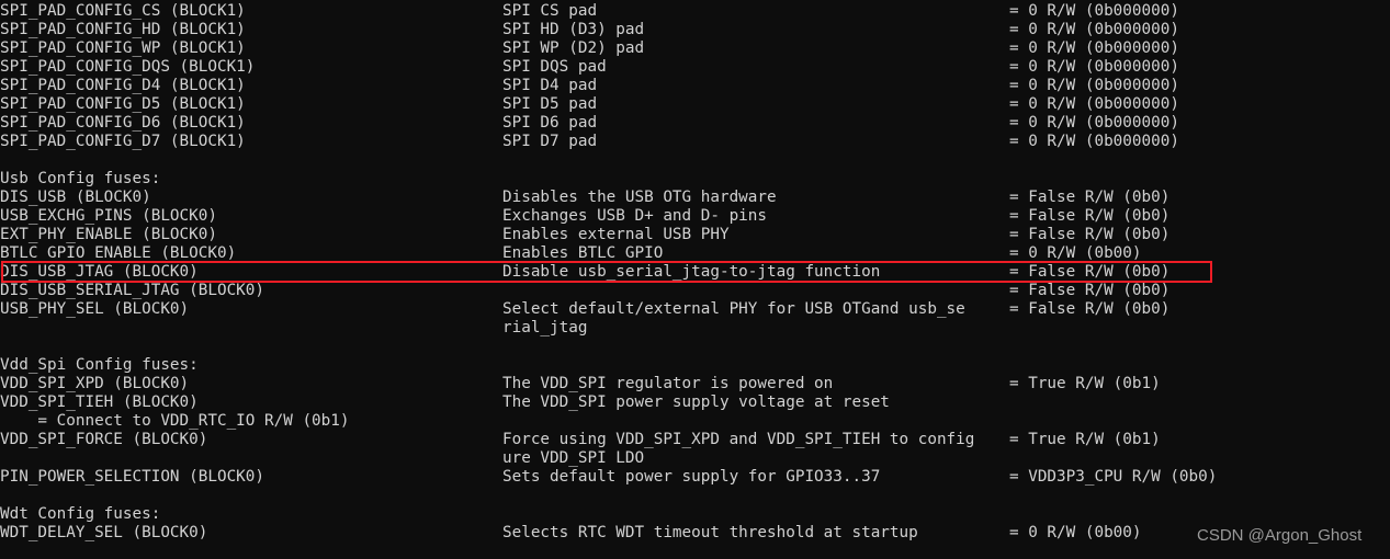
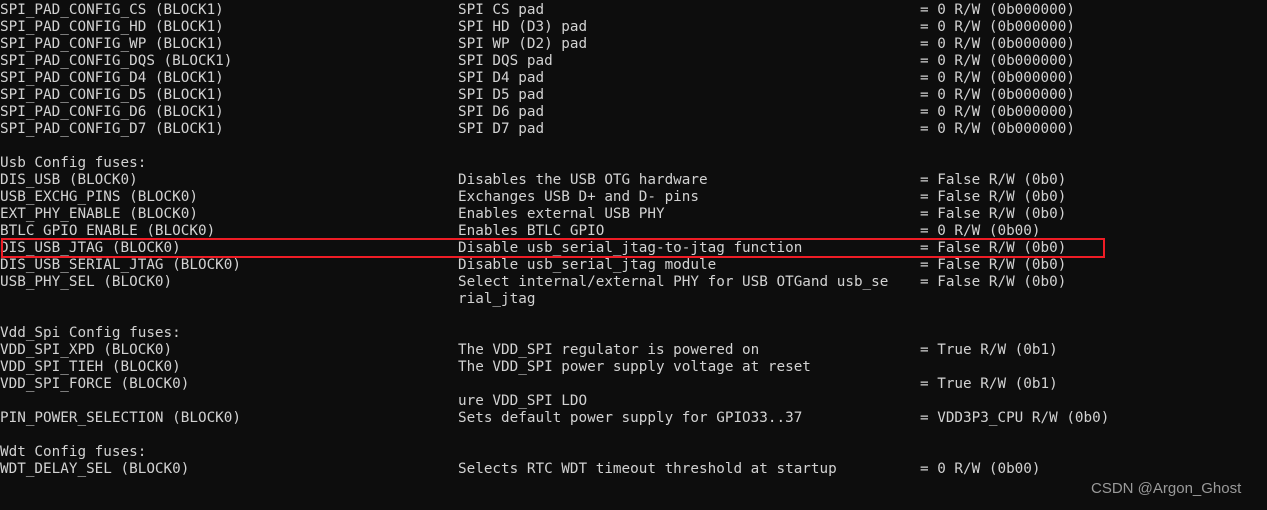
  SPI_PAD_CONFIG_CS (BLOCK1)
  SPI CS pad
  = 0 R/W (0b000000)
  SPI_PAD_CONFIG_HD (BLOCK1)
  SPI HD (D3) pad
  = 0 R/W (0b000000)
  SPI_PAD_CONFIG_WP (BLOCK1)
  SPI WP (D2) pad
  = 0 R/W (0b000000)
  SPI_PAD_CONFIG_DQS (BLOCK1)
  SPI DQS pad
  = 0 R/W (0b000000)
  SPI_PAD_CONFIG_D4 (BLOCK1)
  SPI D4 pad
  = 0 R/W (0b000000)
  SPI_PAD_CONFIG_D5 (BLOCK1)
  SPI D5 pad
  = 0 R/W (0b000000)
  SPI_PAD_CONFIG_D6 (BLOCK1)
  SPI D6 pad
  = 0 R/W (0b000000)
  SPI_PAD_CONFIG_D7 (BLOCK1)
  SPI D7 pad
  = 0 R/W (0b000000)
  Usb Config fuses:
  DIS_USB (BLOCK0)
  Disables the USB OTG hardware
  = False R/W (0b0)
  USB_EXCHG_PINS (BLOCK0)
  Exchanges USB D+ and D- pins
  = False R/W (0b0)
  EXT_PHY_ENABLE (BLOCK0)
  Enables external USB PHY
  = False R/W (0b0)
  BTLC_GPIO_ENABLE (BLOCK0)
  Enables BTLC GPIO
  = 0 R/W (0b00)
  DIS_USB_JTAG (BLOCK0)
  Disable usb_serial_jtag-to-jtag function
  = False R/W (0b0)
  DIS_USB_SERIAL_JTAG (BLOCK0)
+ Disable usb_serial_jtag module
  = False R/W (0b0)
  USB_PHY_SEL (BLOCK0)
- Select default/external PHY for USB OTGand usb_se
+ Select internal/external PHY for USB OTGand usb_se
  = False R/W (0b0)
  rial_jtag
  Vdd_Spi Config fuses:
  VDD_SPI_XPD (BLOCK0)
  The VDD_SPI regulator is powered on
  = True R/W (0b1)
  VDD_SPI_TIEH (BLOCK0)
  The VDD_SPI power supply voltage at reset
- = Connect to VDD_RTC_IO R/W (0b1)
  VDD_SPI_FORCE (BLOCK0)
- Force using VDD_SPI_XPD and VDD_SPI_TIEH to config
  = True R/W (0b1)
  ure VDD_SPI LDO
  PIN_POWER_SELECTION (BLOCK0)
  Sets default power supply for GPIO33..37
  = VDD3P3_CPU R/W (0b0)
  Wdt Config fuses:
  WDT_DELAY_SEL (BLOCK0)
  Selects RTC WDT timeout threshold at startup
  = 0 R/W (0b00)
  CSDN @Argon_Ghost
